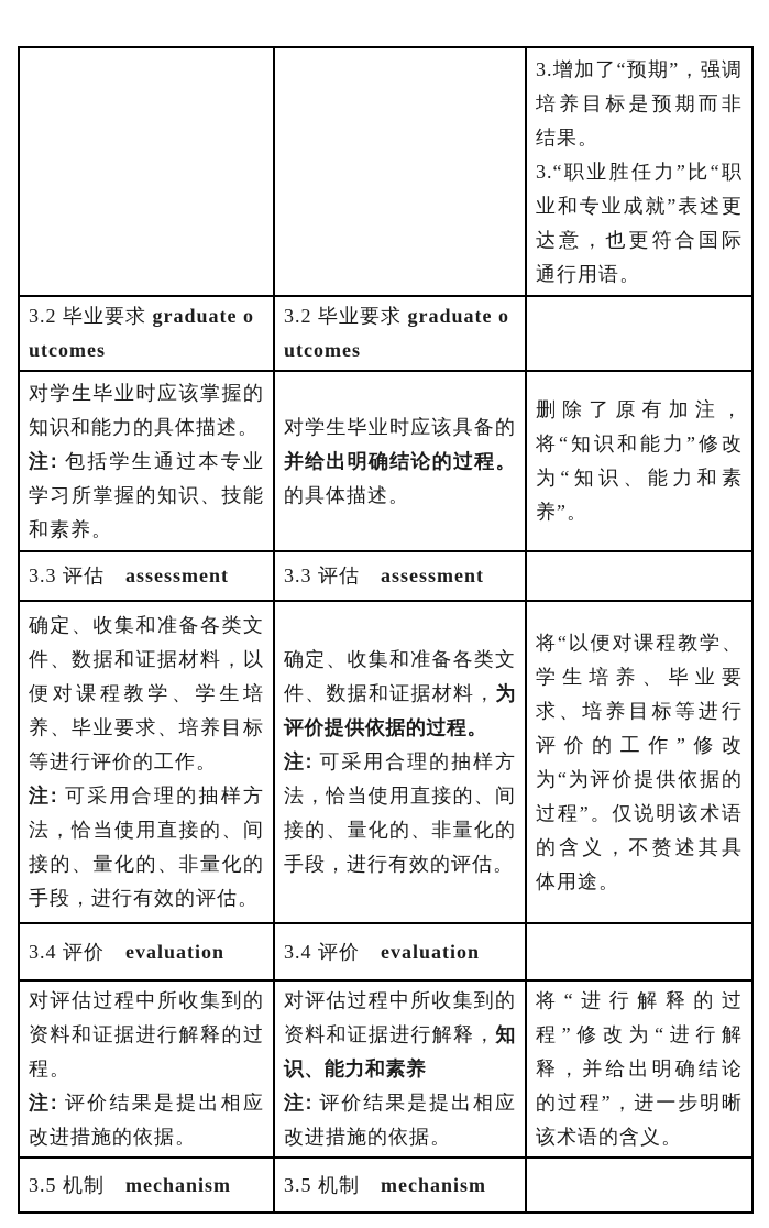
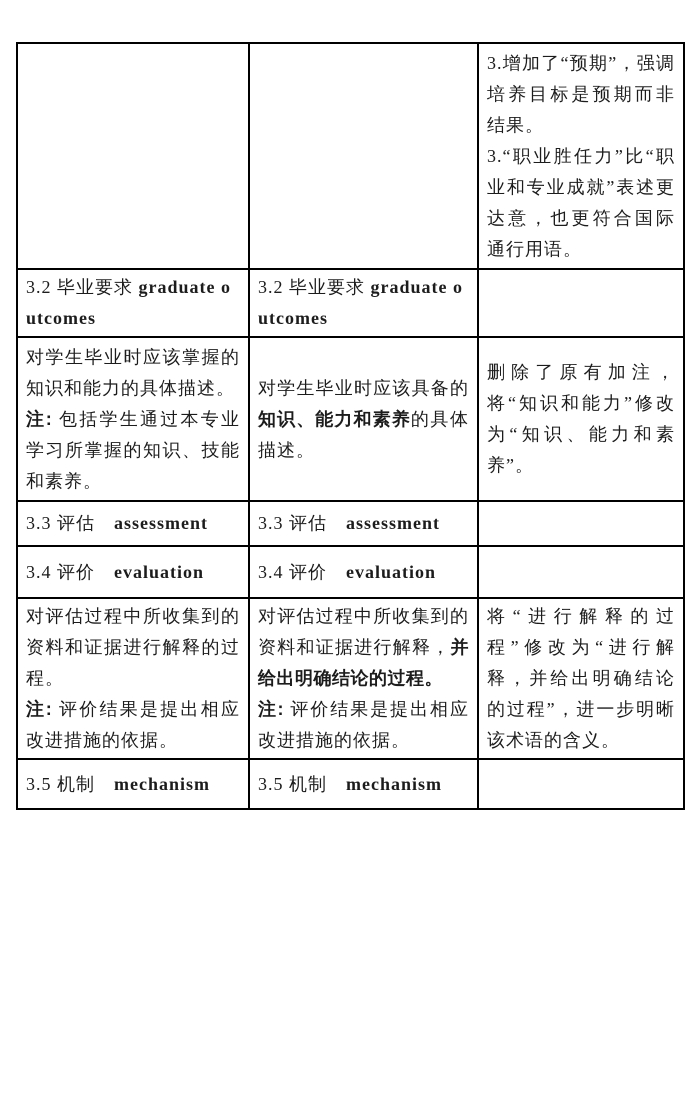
  		3.增加了“预期”，强调培养目标是预期而非结果。3.“职业胜任力”比“职业和专业成就”表述更达意，也更符合国际通行用语。
  3.2 毕业要求 graduate outcomes	3.2 毕业要求 graduate outcomes
- 对学生毕业时应该掌握的知识和能力的具体描述。注: 包括学生通过本专业学习所掌握的知识、技能和素养。	对学生毕业时应该具备的并给出明确结论的过程。的具体描述。	删除了原有加注，将“知识和能力”修改为“知识、能力和素养”。
+ 对学生毕业时应该掌握的知识和能力的具体描述。注: 包括学生通过本专业学习所掌握的知识、技能和素养。	对学生毕业时应该具备的知识、能力和素养的具体描述。	删除了原有加注，将“知识和能力”修改为“知识、能力和素养”。
  3.3 评估 assessment	3.3 评估 assessment
- 确定、收集和准备各类文件、数据和证据材料，以便对课程教学、学生培养、毕业要求、培养目标等进行评价的工作。注: 可采用合理的抽样方法，恰当使用直接的、间接的、量化的、非量化的手段，进行有效的评估。	确定、收集和准备各类文件、数据和证据材料，为评价提供依据的过程。注: 可采用合理的抽样方法，恰当使用直接的、间接的、量化的、非量化的手段，进行有效的评估。	将“以便对课程教学、学生培养、毕业要求、培养目标等进行评价的工作”修改为“为评价提供依据的过程”。仅说明该术语的含义，不赘述其具体用途。
  3.4 评价 evaluation	3.4 评价 evaluation
- 对评估过程中所收集到的资料和证据进行解释的过程。注: 评价结果是提出相应改进措施的依据。	对评估过程中所收集到的资料和证据进行解释，知识、能力和素养注: 评价结果是提出相应改进措施的依据。	将“进行解释的过程”修改为“进行解释，并给出明确结论的过程”，进一步明晰该术语的含义。
+ 对评估过程中所收集到的资料和证据进行解释的过程。注: 评价结果是提出相应改进措施的依据。	对评估过程中所收集到的资料和证据进行解释，并给出明确结论的过程。注: 评价结果是提出相应改进措施的依据。	将“进行解释的过程”修改为“进行解释，并给出明确结论的过程”，进一步明晰该术语的含义。
  3.5 机制 mechanism	3.5 机制 mechanism
